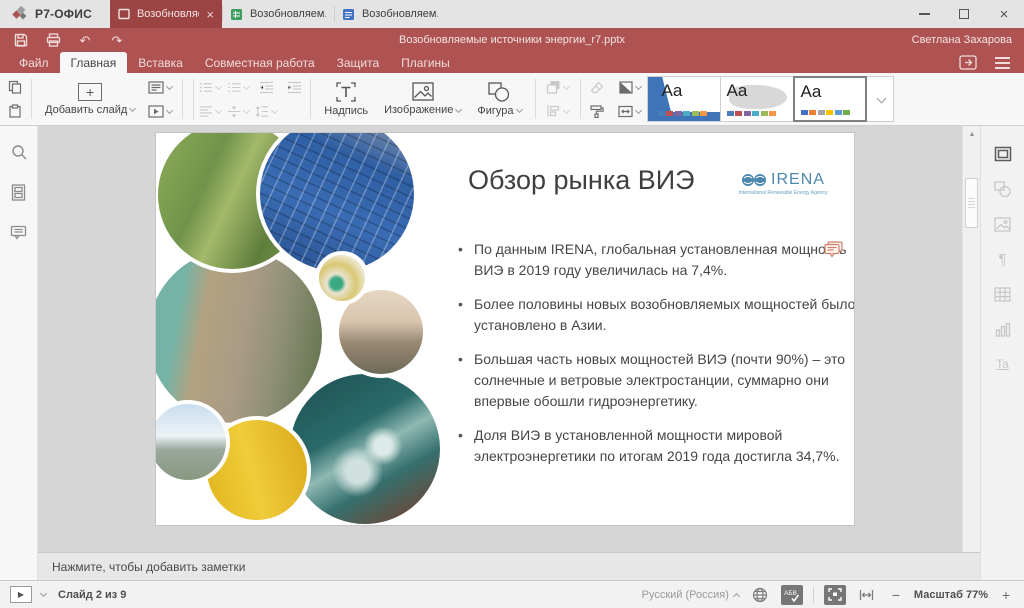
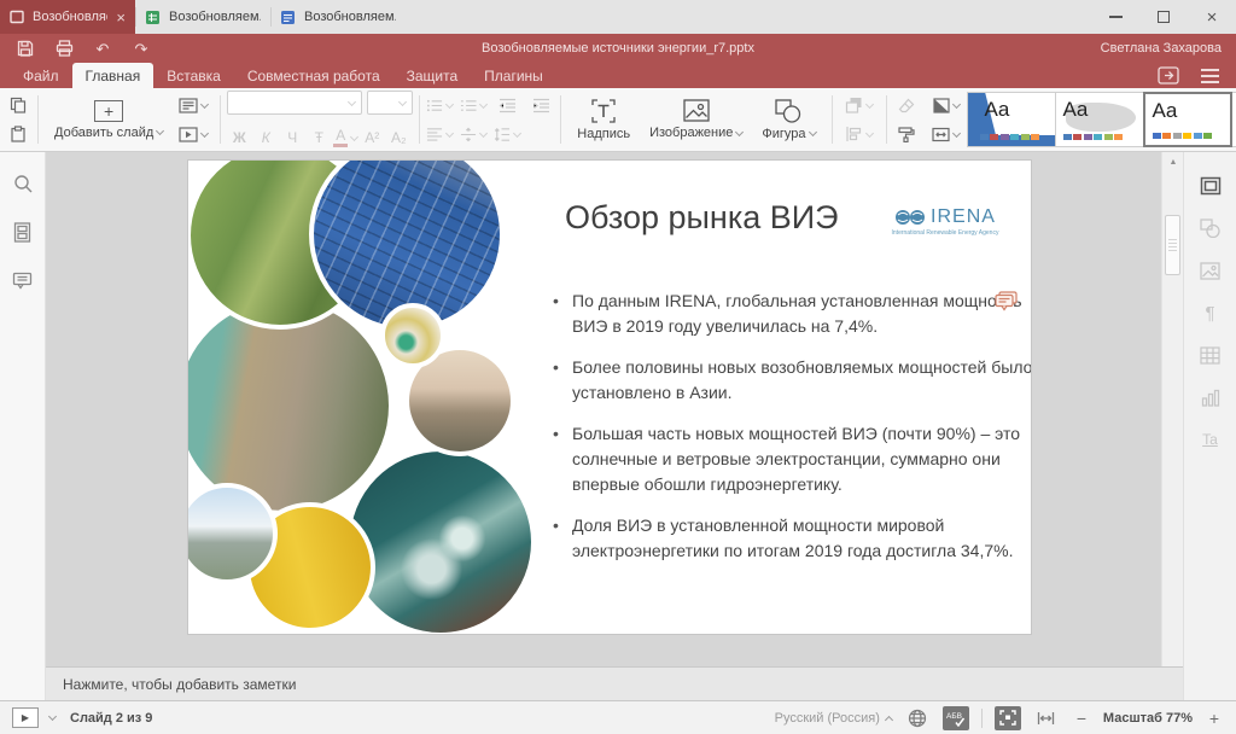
- Р7-ОФИС
  ×
  Возобновляем
  Возобновляем
  ×
  Возобновляемые источники энергии_r7.pptx
  ↶
  ↷
  Светлана Захарова
  Файл
  Главная
  Вставка
  Совместная работа
  Защита
  Плагины
  +
  Добавить слайд
+ Ж
+ К
+ Ч
+ Ŧ
+ А
+ А²
+ А₂
  Надпись
  Изображение
  Фигура
  Aa
  Aa
  Aa
  Обзор рынка ВИЭ
  IRENA
  •
  По данным IRENA, глобальная установленная мощноь ВИЭ в 2019 году увеличилась на 7,4%.
  •
  Более половины новых возобновляемых мощностей было установлено в Азии.
  •
  Большая часть новых мощностей ВИЭ (почти 90%) – это солнечные и ветровые электростанции, суммарно они впервые обошли гидроэнергетику.
  •
  Доля ВИЭ в установленной мощности мировой электроэнергетики по итогам 2019 года достигла 34,7%.
  Нажмите, чтобы добавить заметки
  ¶
  Ta
  ▶
  Слайд 2 из 9
  Русский (Россия)
  −
  Масштаб 77%
  +
